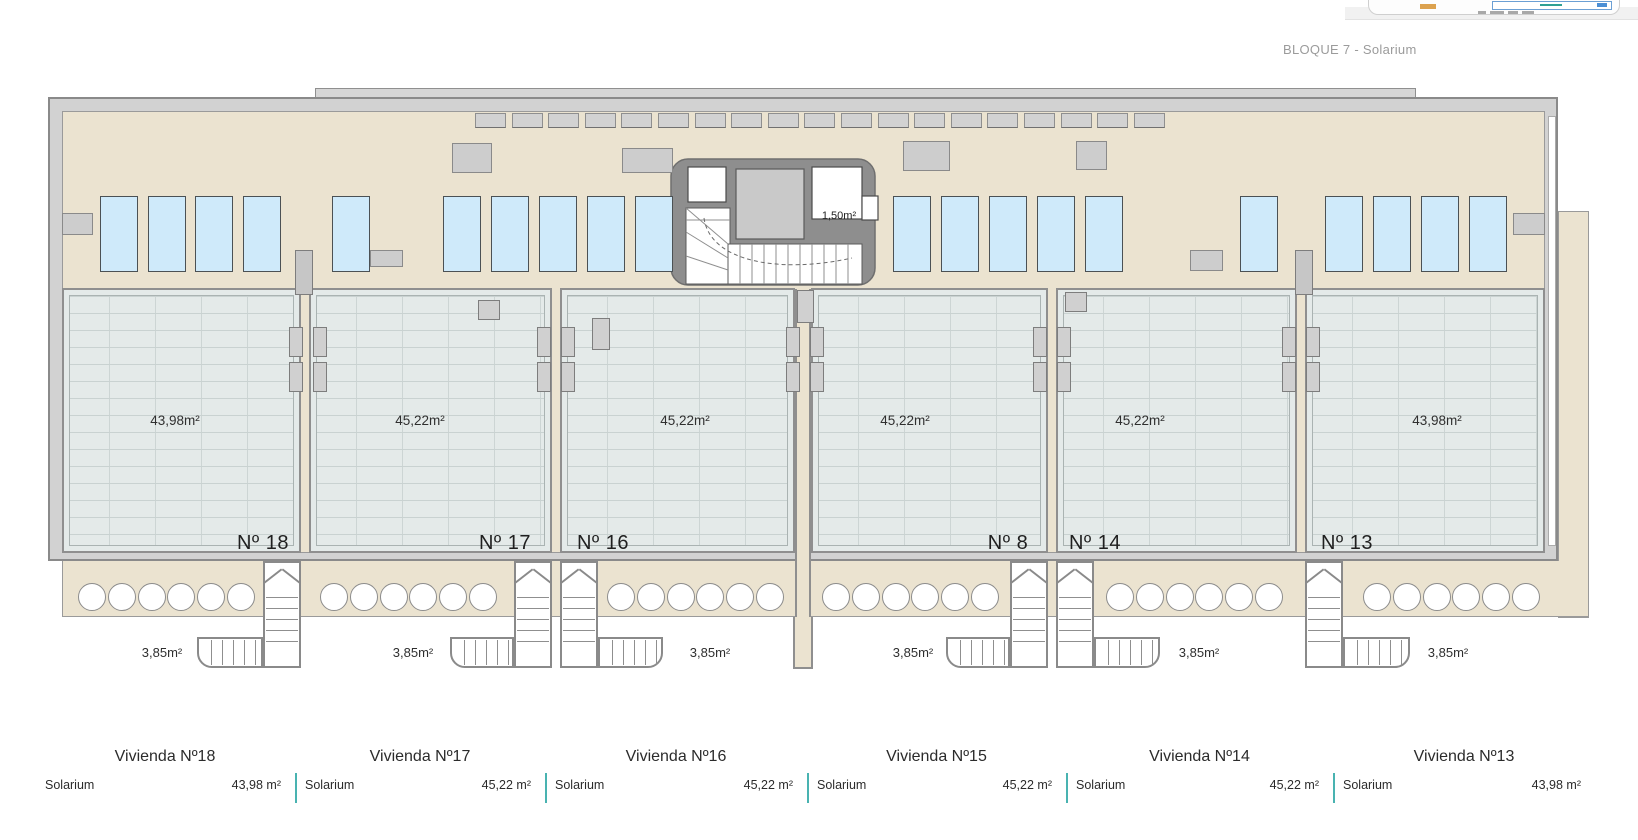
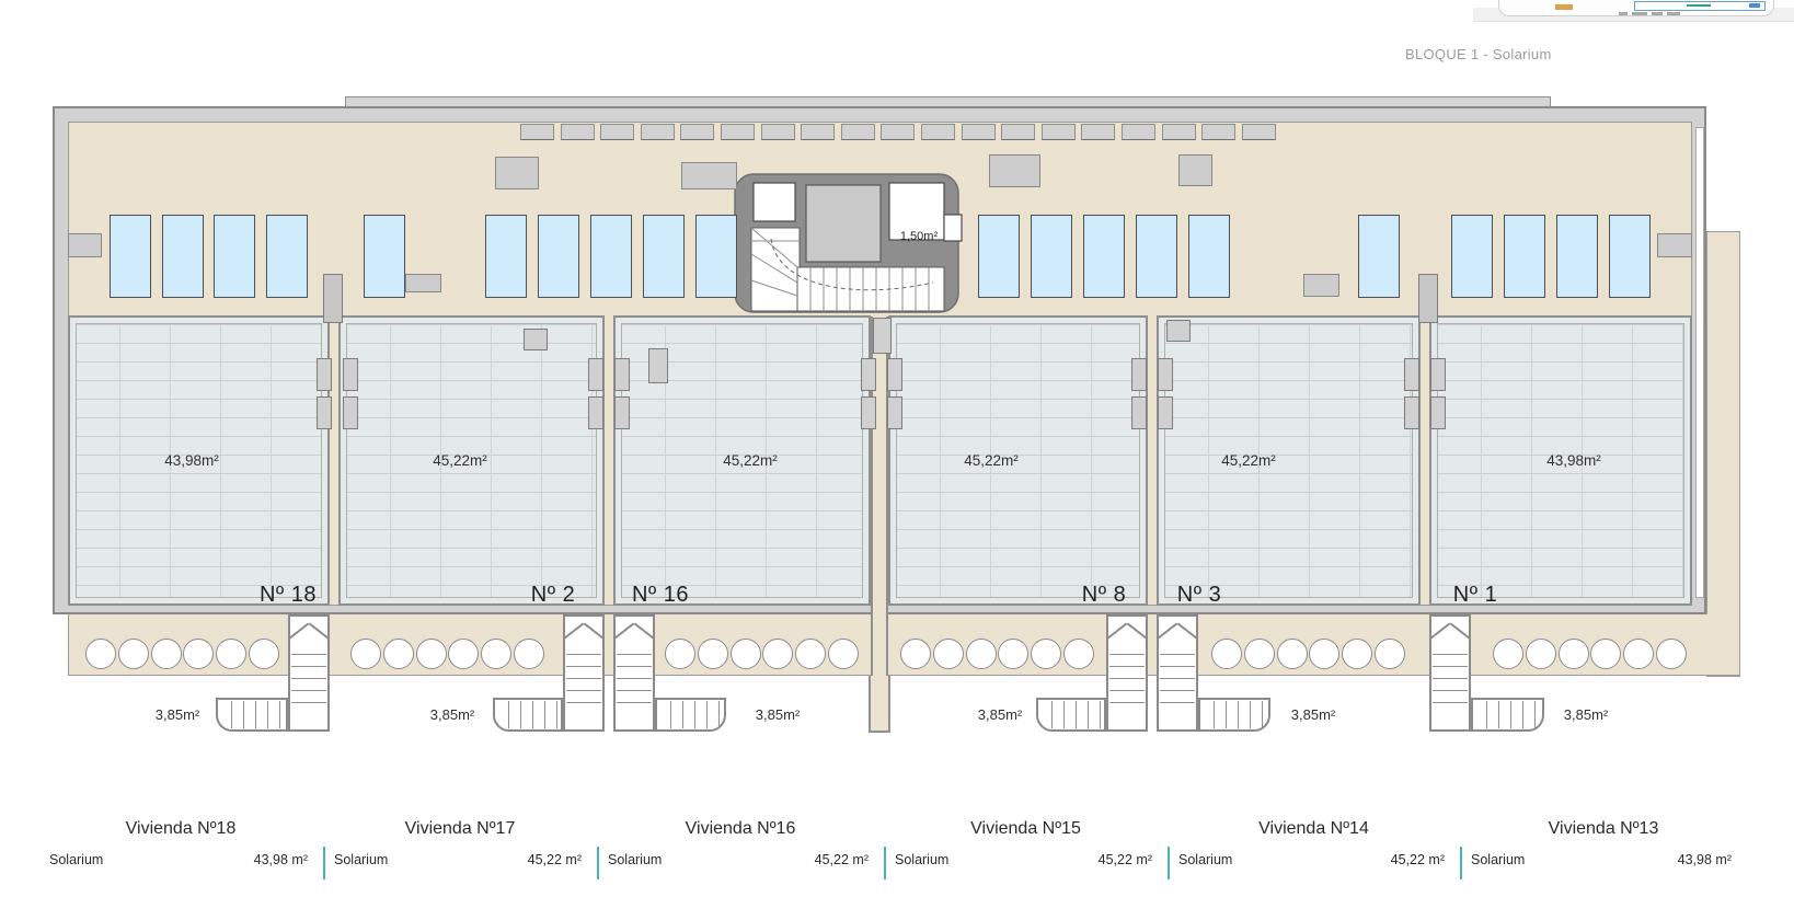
- BLOQUE 7 - Solarium
+ BLOQUE 1 - Solarium
  1,50m²
  43,98m²
  Nº 18
  45,22m²
- Nº 17
+ Nº 2
  45,22m²
  Nº 16
  45,22m²
  Nº 8
  45,22m²
- Nº 14
+ Nº 3
  43,98m²
- Nº 13
+ Nº 1
  3,85m²
  3,85m²
  3,85m²
  3,85m²
  3,85m²
  3,85m²
  Vivienda Nº18
  Solarium
  43,98 m²
  Vivienda Nº17
  Solarium
  45,22 m²
  Vivienda Nº16
  Solarium
  45,22 m²
  Vivienda Nº15
  Solarium
  45,22 m²
  Vivienda Nº14
  Solarium
  45,22 m²
  Vivienda Nº13
  Solarium
  43,98 m²
